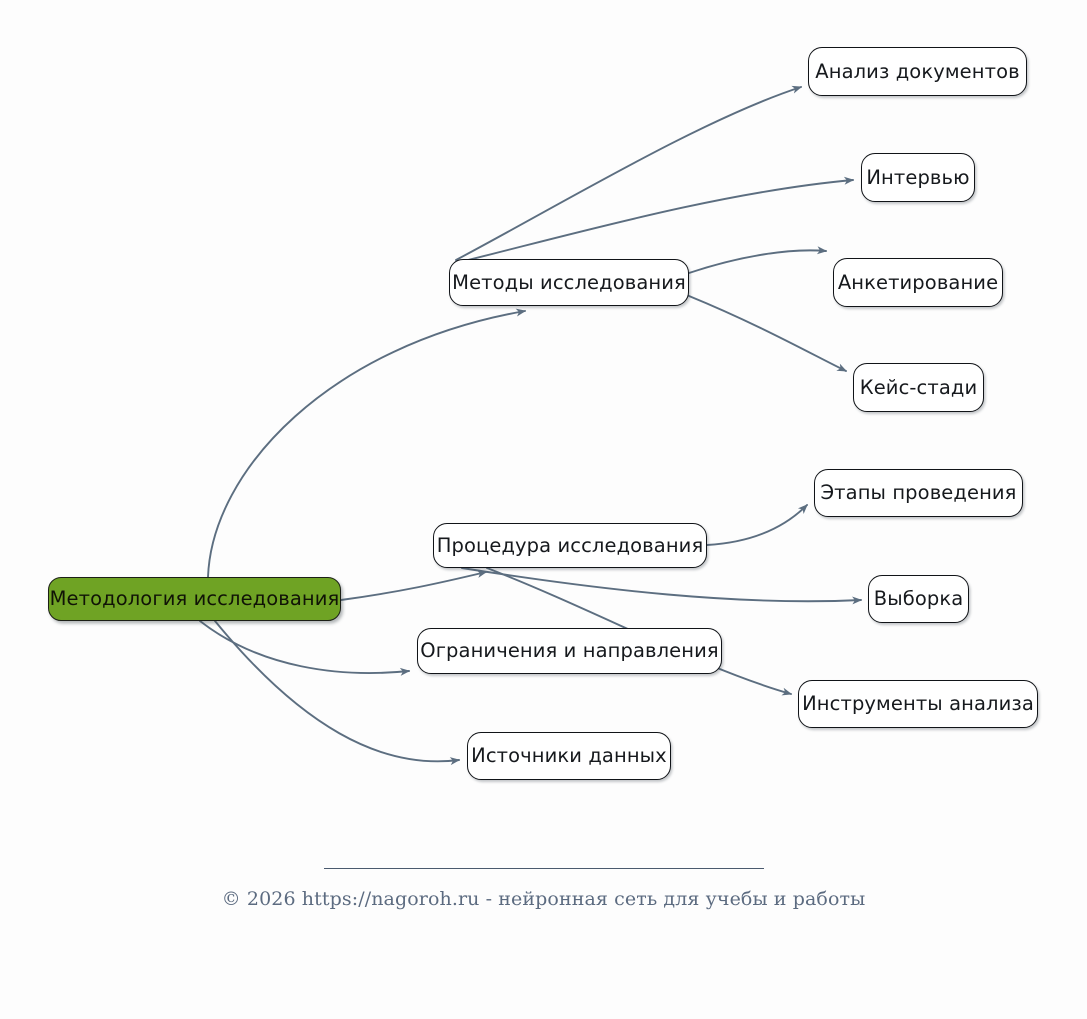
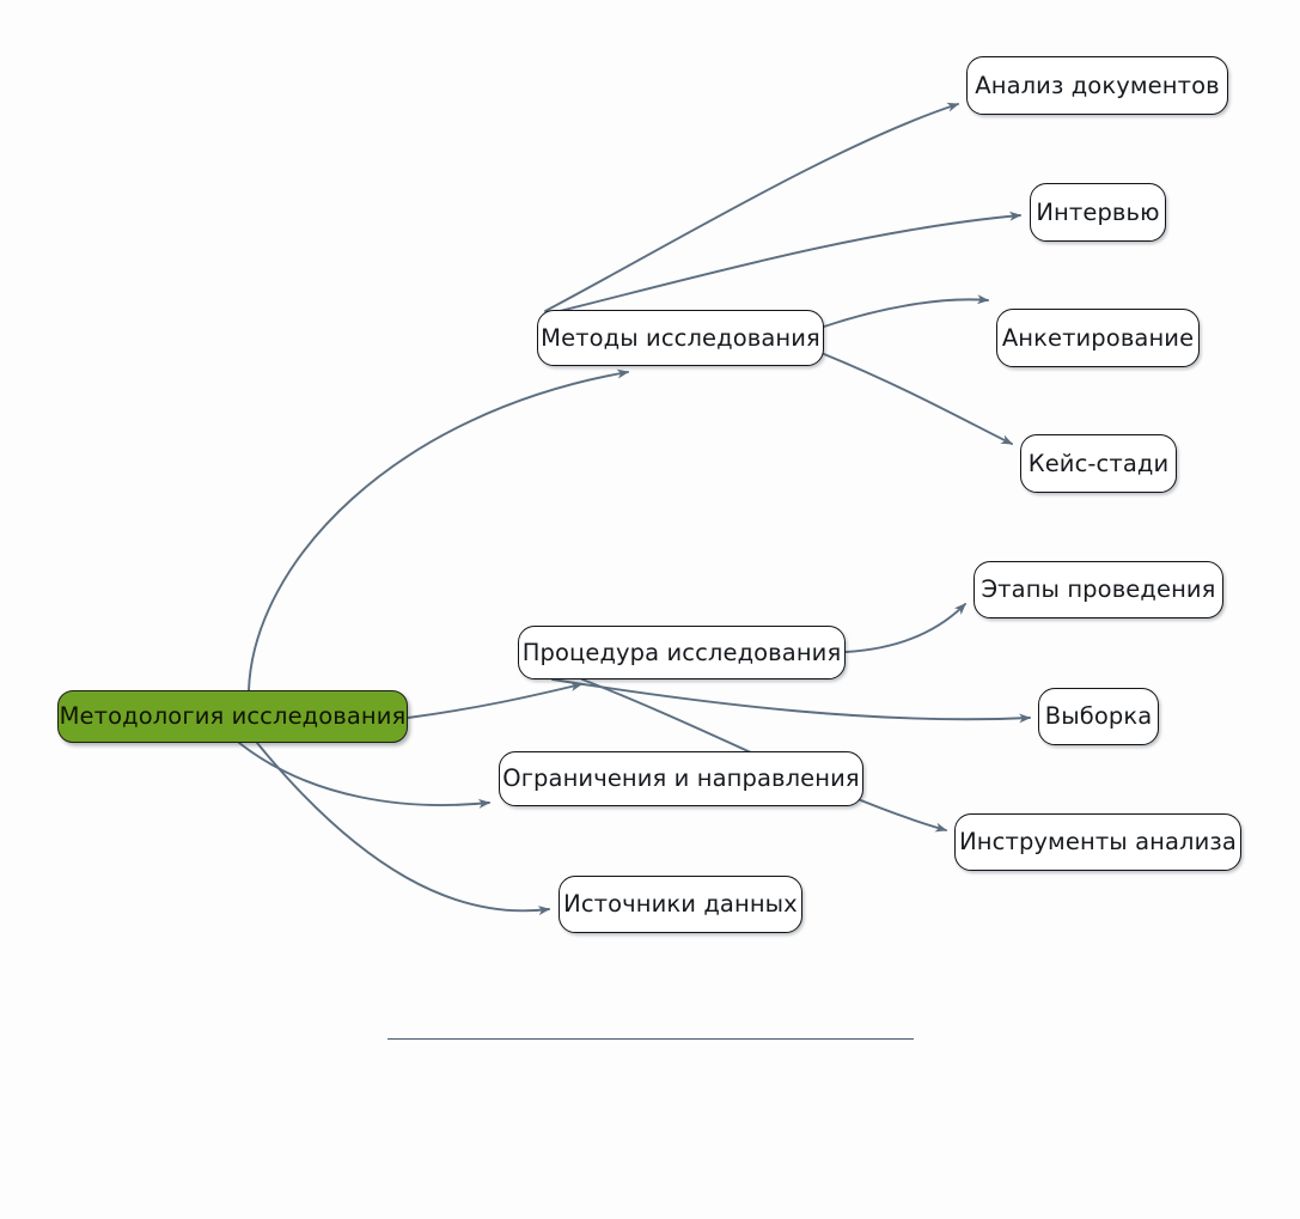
  Методология исследования
  Методы исследования
  Анализ документов
  Интервью
  Анкетирование
  Кейс-стади
  Процедура исследования
  Этапы проведения
  Выборка
  Инструменты анализа
  Ограничения и направления
  Источники данных
- © 2026 https://nagoroh.ru - нейронная сеть для учебы и работы
